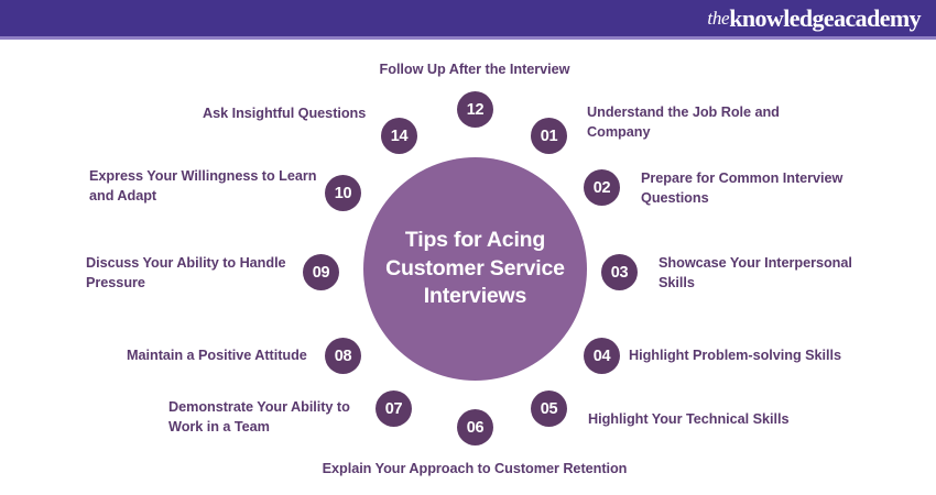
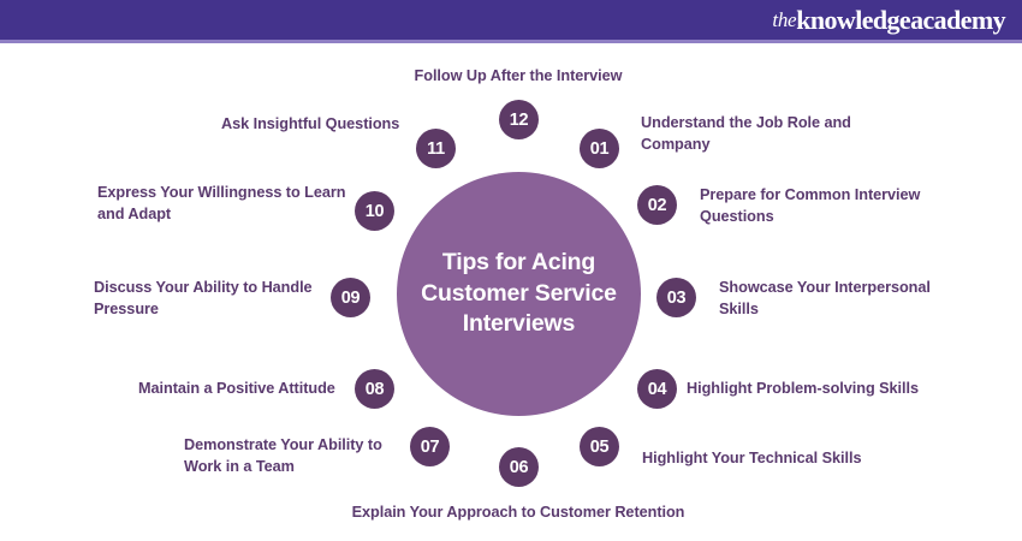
  the
  knowledgeacademy
  Tips for Acing Customer Service Interviews
  01
  Understand the Job Role and
  Company
  02
  Prepare for Common Interview
  Questions
  03
  Showcase Your Interpersonal
  Skills
  04
  Highlight Problem-solving Skills
  05
  Highlight Your Technical Skills
  06
  Explain Your Approach to Customer Retention
  07
  Demonstrate Your Ability to
  Work in a Team
  08
  Maintain a Positive Attitude
  09
  Discuss Your Ability to Handle
  Pressure
  10
  Express Your Willingness to Learn
  and Adapt
- 14
+ 11
  Ask Insightful Questions
  12
  Follow Up After the Interview
